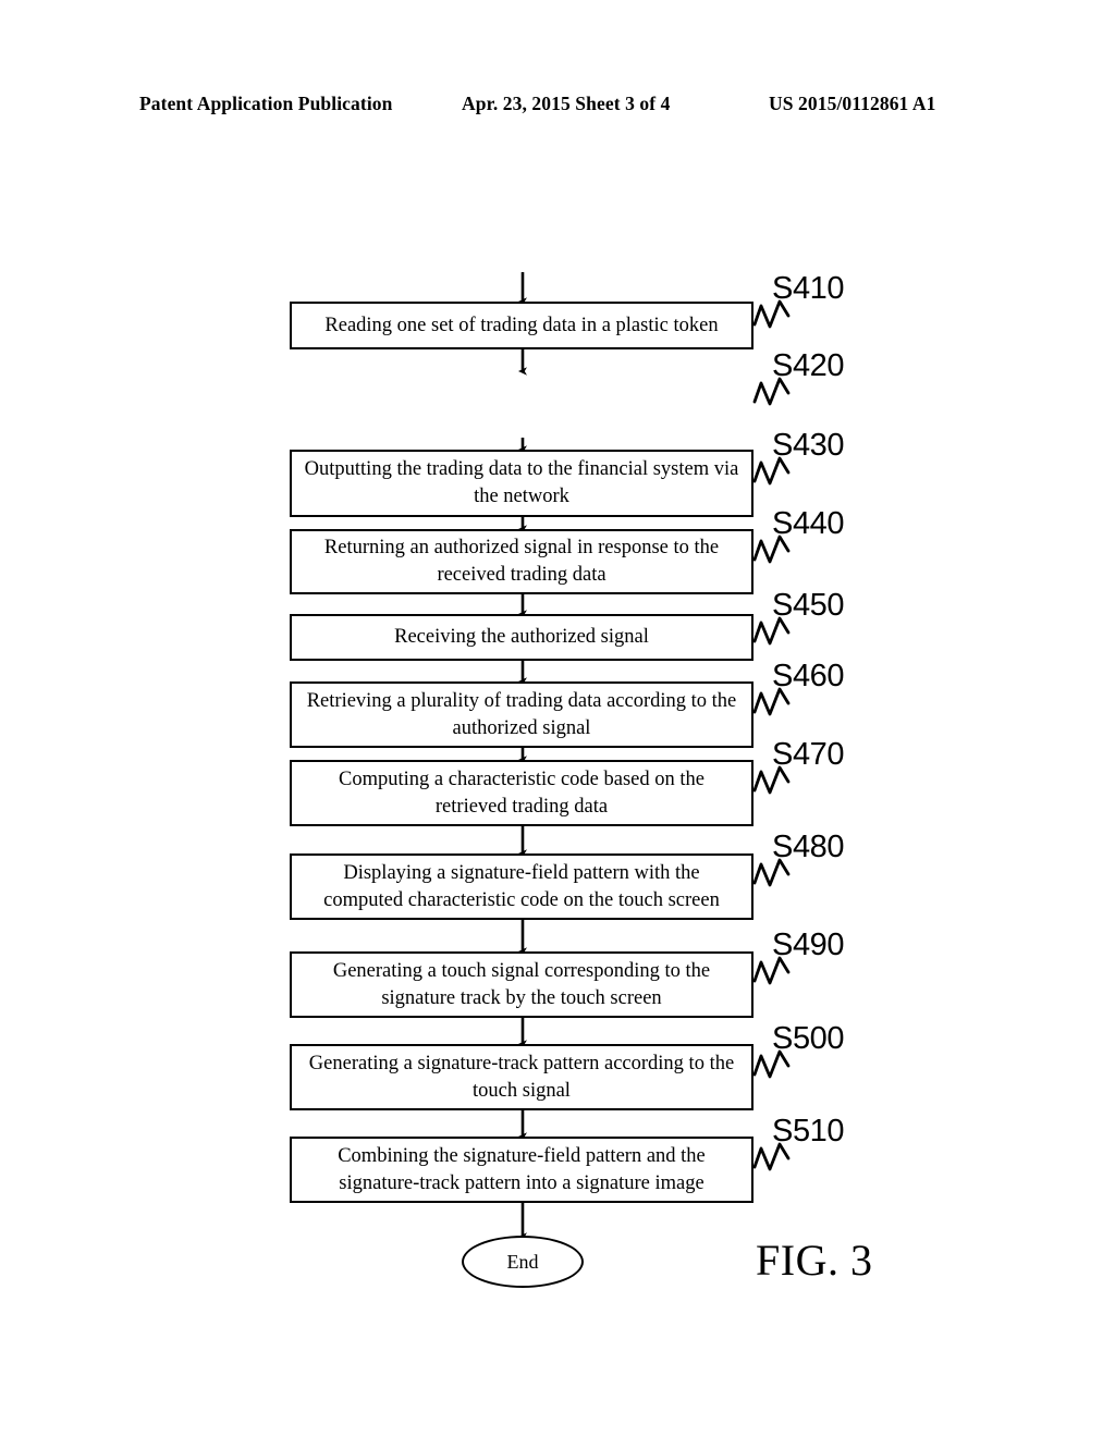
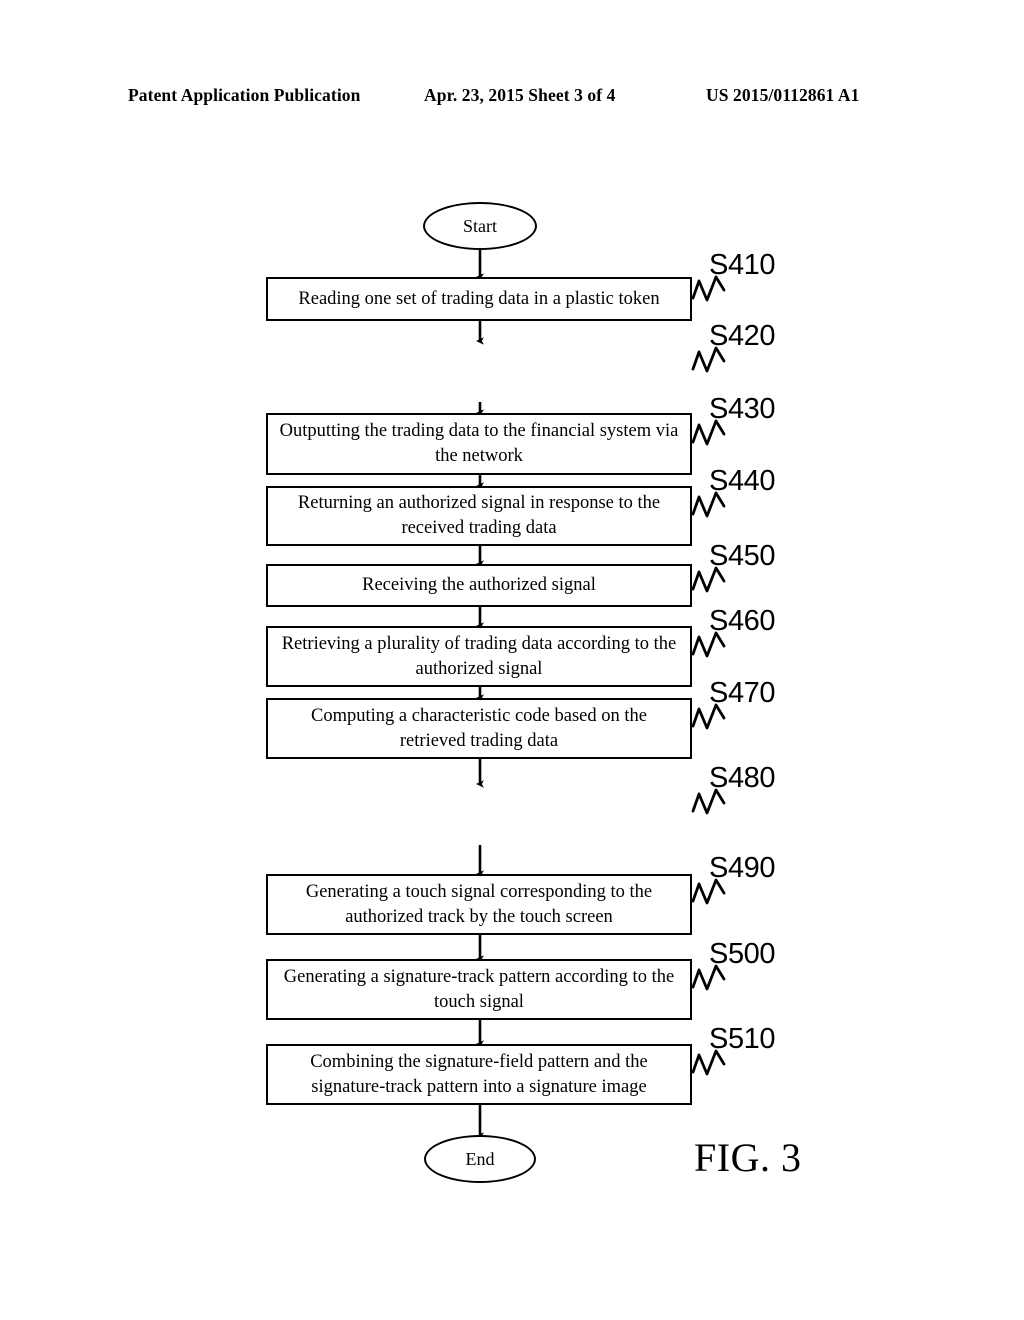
  Patent Application Publication
  Apr. 23, 2015 Sheet 3 of 4
  US 2015/0112861 A1
+ Start
  Reading one set of trading data in a plastic token
  Outputting the trading data to the financial system via the network
  Returning an authorized signal in response to the received trading data
  Receiving the authorized signal
  Retrieving a plurality of trading data according to the authorized signal
  Computing a characteristic code based on the retrieved trading data
- Displaying a signature-field pattern with the computed characteristic code on the touch screen
- Generating a touch signal corresponding to the signature track by the touch screen
+ Generating a touch signal corresponding to the authorized track by the touch screen
  Generating a signature-track pattern according to the touch signal
  Combining the signature-field pattern and the signature-track pattern into a signature image
  End
  S410
  S420
  S430
  S440
  S450
  S460
  S470
  S480
  S490
  S500
  S510
  FIG. 3
